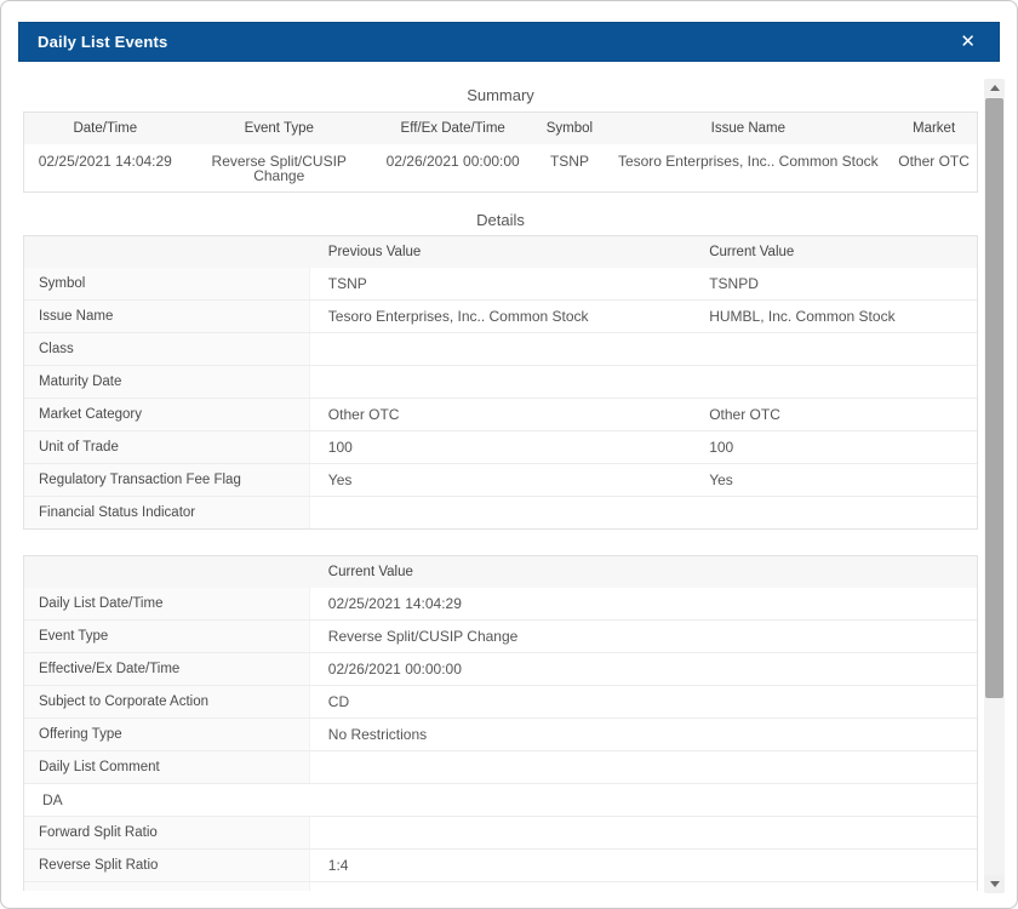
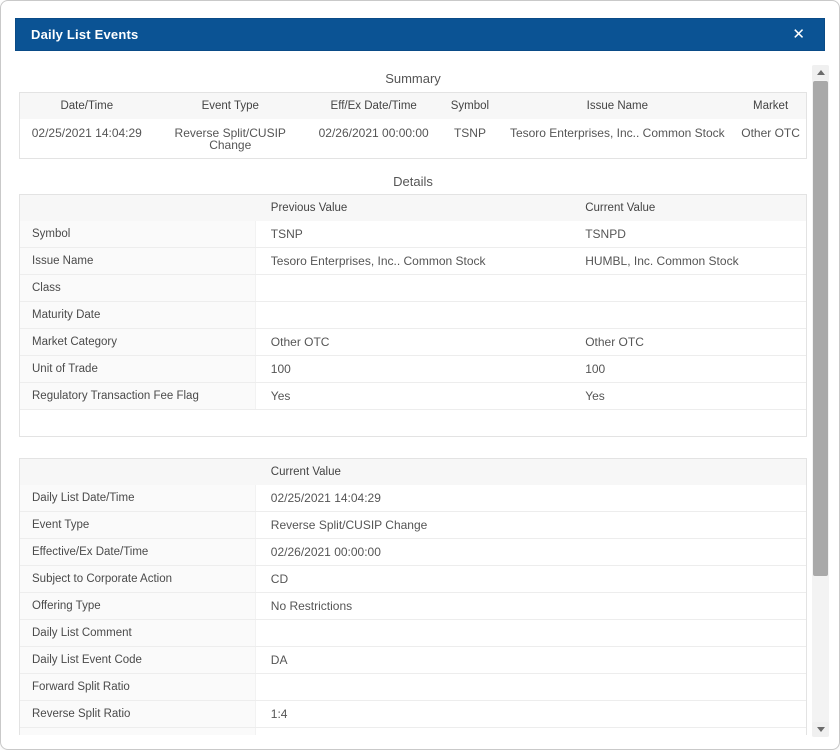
  Daily List Events
  ✕
  Summary
  Date/Time
  Event Type
  Eff/Ex Date/Time
  Symbol
  Issue Name
  Market
  02/25/2021 14:04:29
  Reverse Split/CUSIP Change
  02/26/2021 00:00:00
  TSNP
  Tesoro Enterprises, Inc.. Common Stock
  Other OTC
  Details
  Previous Value
  Current Value
  Symbol
  TSNP
  TSNPD
  Issue Name
  Tesoro Enterprises, Inc.. Common Stock
  HUMBL, Inc. Common Stock
  Class
  Maturity Date
  Market Category
  Other OTC
  Other OTC
  Unit of Trade
  100
  100
  Regulatory Transaction Fee Flag
  Yes
  Yes
- Financial Status Indicator
  Current Value
  Daily List Date/Time
  02/25/2021 14:04:29
  Event Type
  Reverse Split/CUSIP Change
  Effective/Ex Date/Time
  02/26/2021 00:00:00
  Subject to Corporate Action
  CD
  Offering Type
  No Restrictions
  Daily List Comment
+ Daily List Event Code
  DA
  Forward Split Ratio
  Reverse Split Ratio
  1:4
